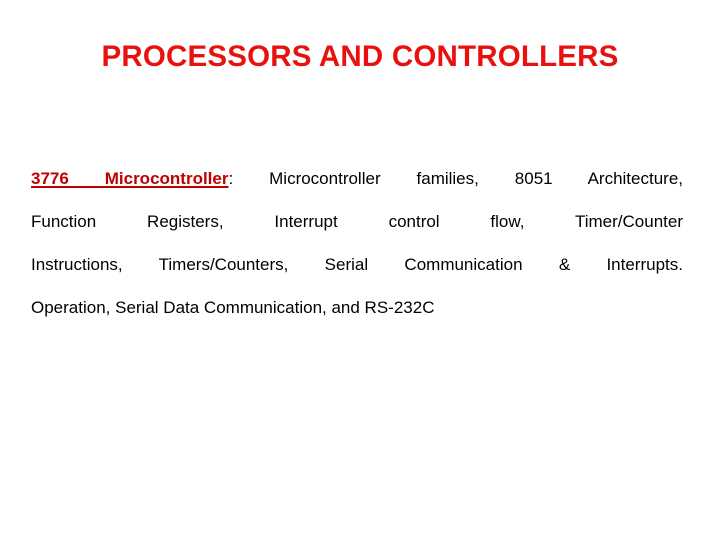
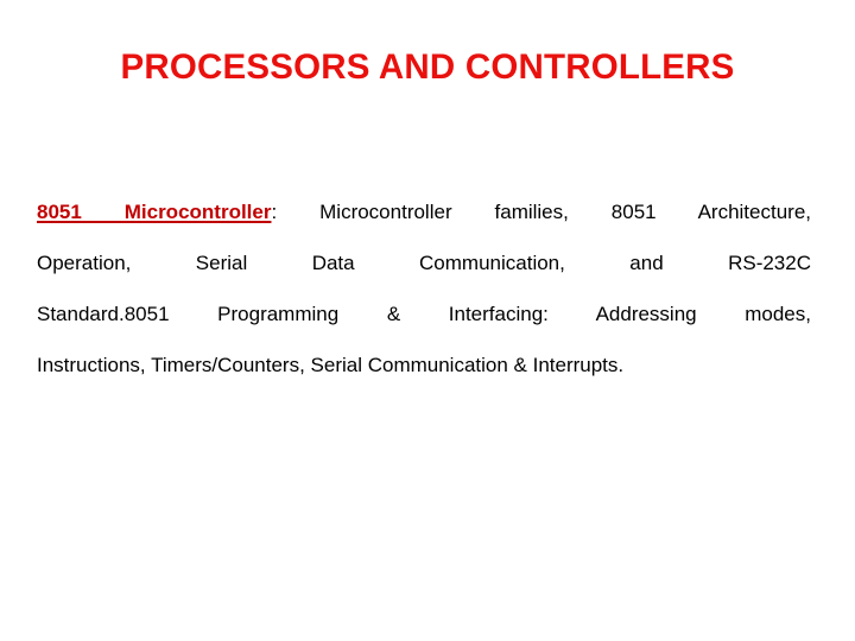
  PROCESSORS AND CONTROLLERS
- 3776 Microcontroller: Microcontroller families, 8051 Architecture,
+ 8051 Microcontroller: Microcontroller families, 8051 Architecture,
- Function Registers, Interrupt control flow, Timer/Counter
- Instructions, Timers/Counters, Serial Communication & Interrupts.
+ Operation, Serial Data Communication, and RS-232C
+ Standard.8051 Programming & Interfacing: Addressing modes,
- Operation, Serial Data Communication, and RS-232C
+ Instructions, Timers/Counters, Serial Communication & Interrupts.
